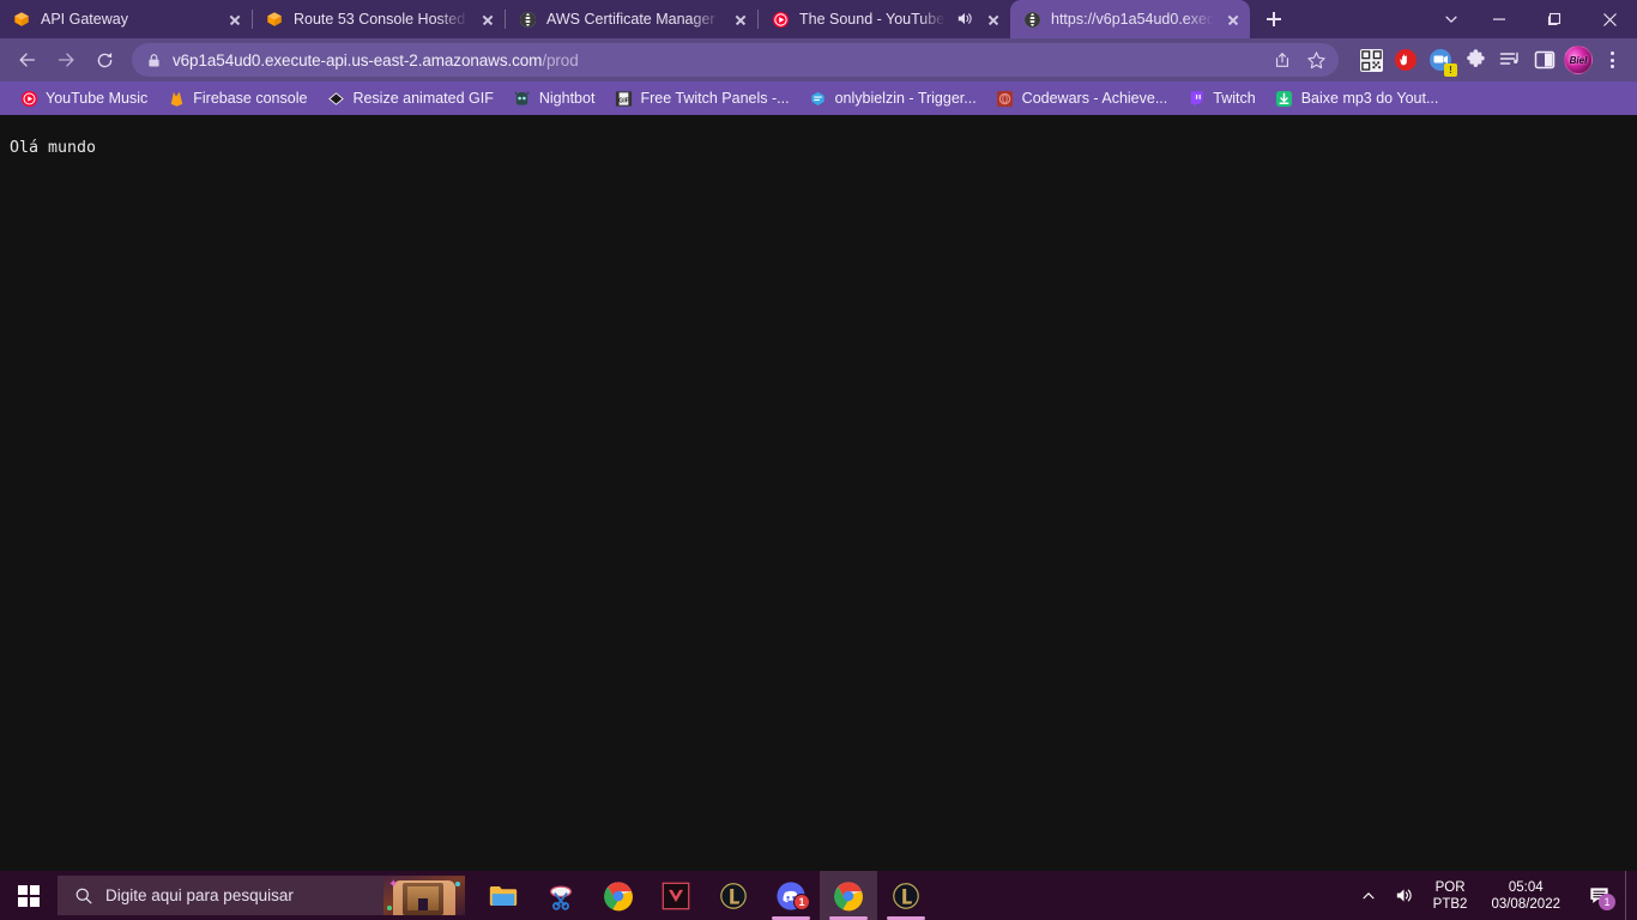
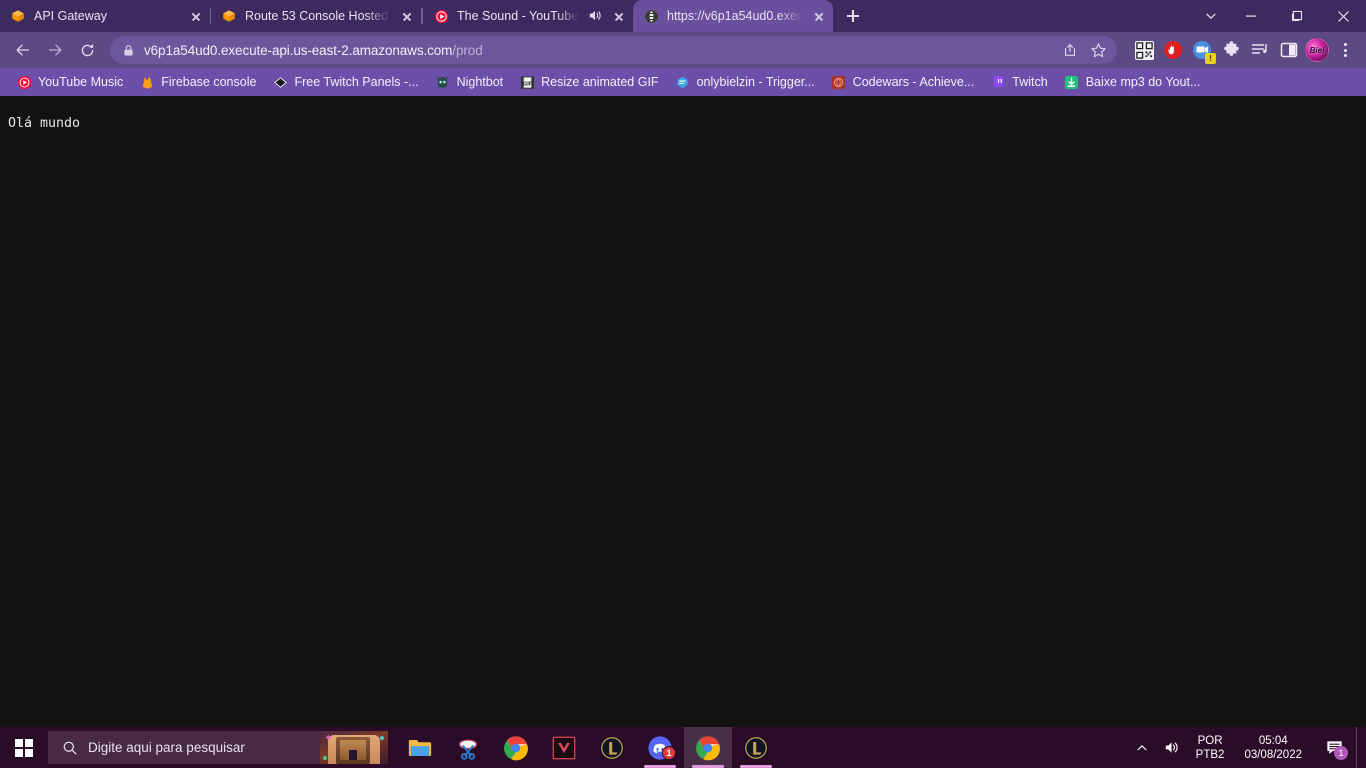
  API Gateway
  Route 53 Console Hosted
- AWS Certificate Manager
  The Sound - YouTube
  https://v6p1a54ud0.exec
  v6p1a54ud0.execute-api.us-east-2.amazonaws.com/prod
  !
  Biel
  YouTube Music
  Firebase console
- Resize animated GIF
+ Free Twitch Panels -...
  Nightbot
- Free Twitch Panels -...
+ Resize animated GIF
  onlybielzin - Trigger...
  Codewars - Achieve...
  Twitch
  Baixe mp3 do Yout...
  Olá mundo
  Digite aqui para pesquisar
  ✦
  1
  POR
  PTB2
  05:04
  03/08/2022
  1
